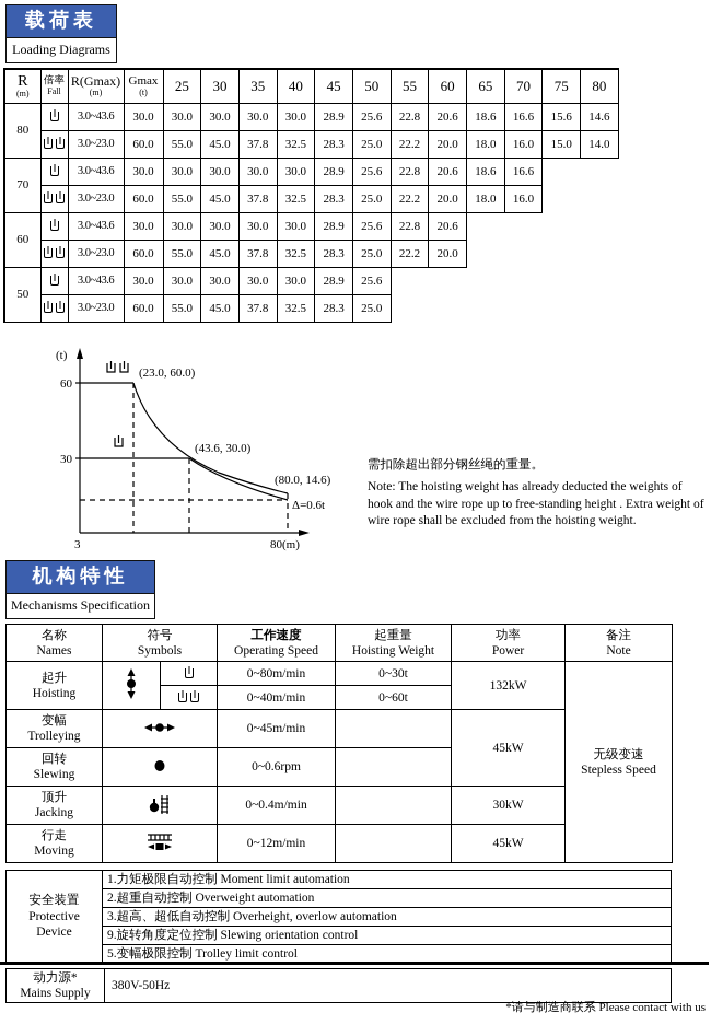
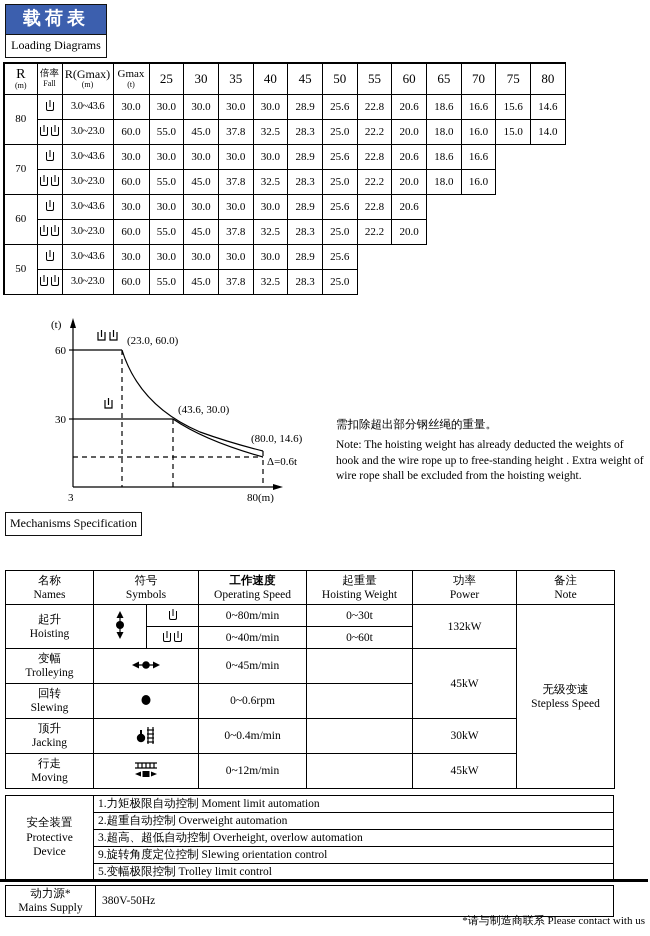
  载荷表
  Loading Diagrams
  R (m)	倍率 Fall	R(Gmax) (m)	Gmax (t)	25	30	35	40	45	50	55	60	65	70	75	80
  80		3.0~43.6	30.0	30.0	30.0	30.0	30.0	28.9	25.6	22.8	20.6	18.6	16.6	15.6	14.6
  	3.0~23.0	60.0	55.0	45.0	37.8	32.5	28.3	25.0	22.2	20.0	18.0	16.0	15.0	14.0
  70		3.0~43.6	30.0	30.0	30.0	30.0	30.0	28.9	25.6	22.8	20.6	18.6	16.6
  	3.0~23.0	60.0	55.0	45.0	37.8	32.5	28.3	25.0	22.2	20.0	18.0	16.0
  60		3.0~43.6	30.0	30.0	30.0	30.0	30.0	28.9	25.6	22.8	20.6
  	3.0~23.0	60.0	55.0	45.0	37.8	32.5	28.3	25.0	22.2	20.0
  50		3.0~43.6	30.0	30.0	30.0	30.0	30.0	28.9	25.6
  	3.0~23.0	60.0	55.0	45.0	37.8	32.5	28.3	25.0
  (t)
  60
  30
  3
  80(m)
  (23.0, 60.0)
  (43.6, 30.0)
  (80.0, 14.6)
  Δ=0.6t
  需扣除超出部分钢丝绳的重量。
  Note: The hoisting weight has already deducted the weights of hook and the wire rope up to free-standing height . Extra weight of wire rope shall be excluded from the hoisting weight.
- 机构特性
  Mechanisms Specification
  名称 Names	符号 Symbols	工作速度 Operating Speed	起重量 Hoisting Weight	功率 Power	备注 Note
  起升 Hoisting			0~80m/min	0~30t	132kW	无级变速 Stepless Speed
  	0~40m/min	0~60t
  变幅 Trolleying		0~45m/min		45kW
  回转 Slewing		0~0.6rpm
  顶升 Jacking		0~0.4m/min		30kW
  行走 Moving		0~12m/min		45kW
  安全装置 Protective Device	1.力矩极限自动控制 Moment limit automation
  2.超重自动控制 Overweight automation
  3.超高、超低自动控制 Overheight, overlow automation
  9.旋转角度定位控制 Slewing orientation control
  5.变幅极限控制 Trolley limit control
  动力源* Mains Supply	380V-50Hz
  *请与制造商联系 Please contact with us
